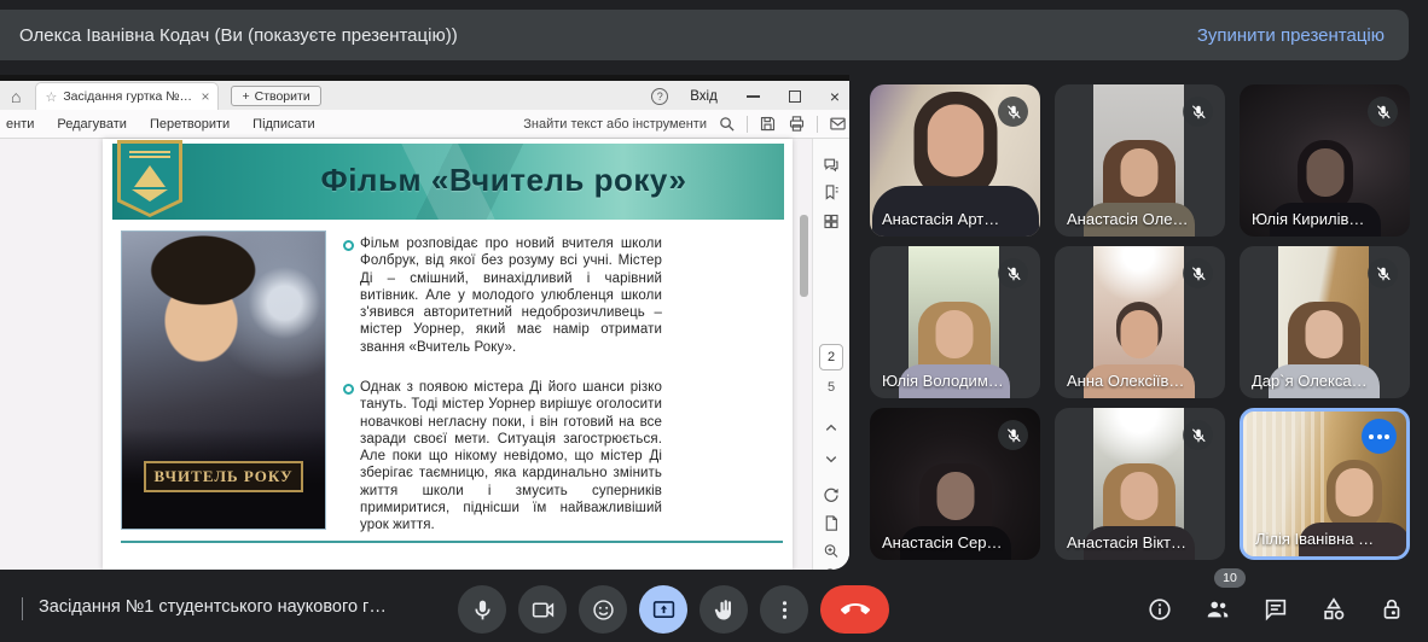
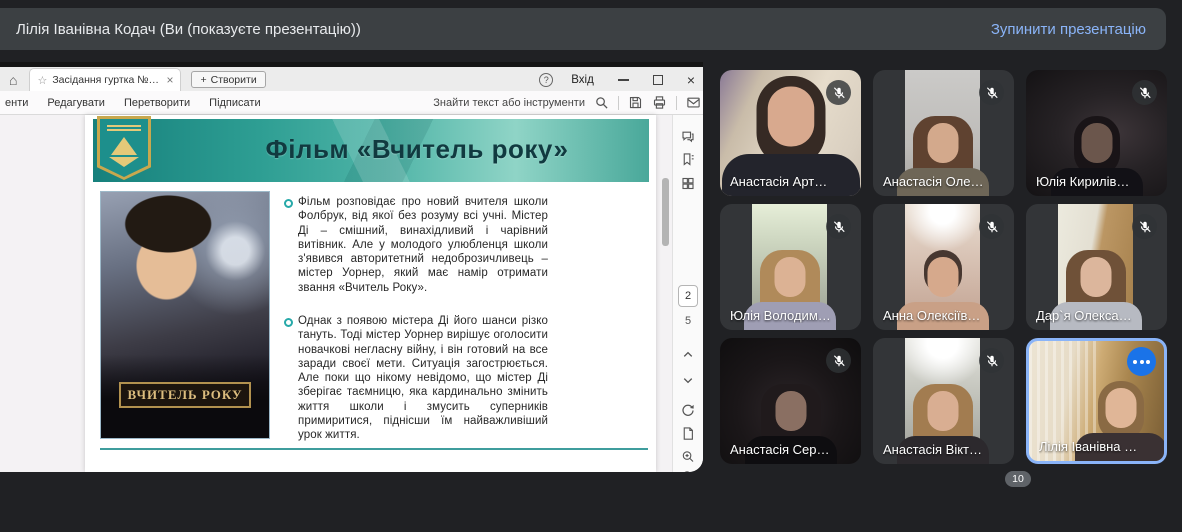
- Олекса Іванівна Кодач (Ви (показуєте презентацію))
+ Лілія Іванівна Кодач (Ви (показуєте презентацію))
  Зупинити презентацію
  ⌂
  ☆
  Засідання гуртка №…
  ×
  +
  Створити
  ?
  Вхід
  ×
  енти
  Редагувати
  Перетворити
  Підписати
  Знайти текст або інструменти
  Фільм «Вчитель року»
  ВЧИТЕЛЬ РОКУ
  Фільм розповідає про новий вчителя школи Фолбрук, від якої без розуму всі учні. Містер Ді – смішний, винахідливий і чарівний витівник. Але у молодого улюбленця школи з'явився авторитетний недоброзичливець – містер Уорнер, який має намір отримати звання «Вчитель Року».
- Однак з появою містера Ді його шанси різко тануть. Тоді містер Уорнер вирішує оголосити новачкові негласну поки, і він готовий на все заради своєї мети. Ситуація загострюється. Але поки що нікому невідомо, що містер Ді зберігає таємницю, яка кардинально змінить життя школи і змусить суперників примиритися, піднісши їм найважливіший урок життя.
+ Однак з появою містера Ді його шанси різко тануть. Тоді містер Уорнер вирішує оголосити новачкові негласну війну, і він готовий на все заради своєї мети. Ситуація загострюється. Але поки що нікому невідомо, що містер Ді зберігає таємницю, яка кардинально змінить життя школи і змусить суперників примиритися, піднісши їм найважливіший урок життя.
  2
  5
  Анастасія Арт…
  Анастасія Оле…
  Юлія Кирилів…
  Юлія Володим…
  Анна Олексіїв…
  Дар`я Олекса…
  Анастасія Сер…
  Анастасія Вікт…
  Лілія Іванівна …
- Засідання №1 студентського наукового г…
  10
